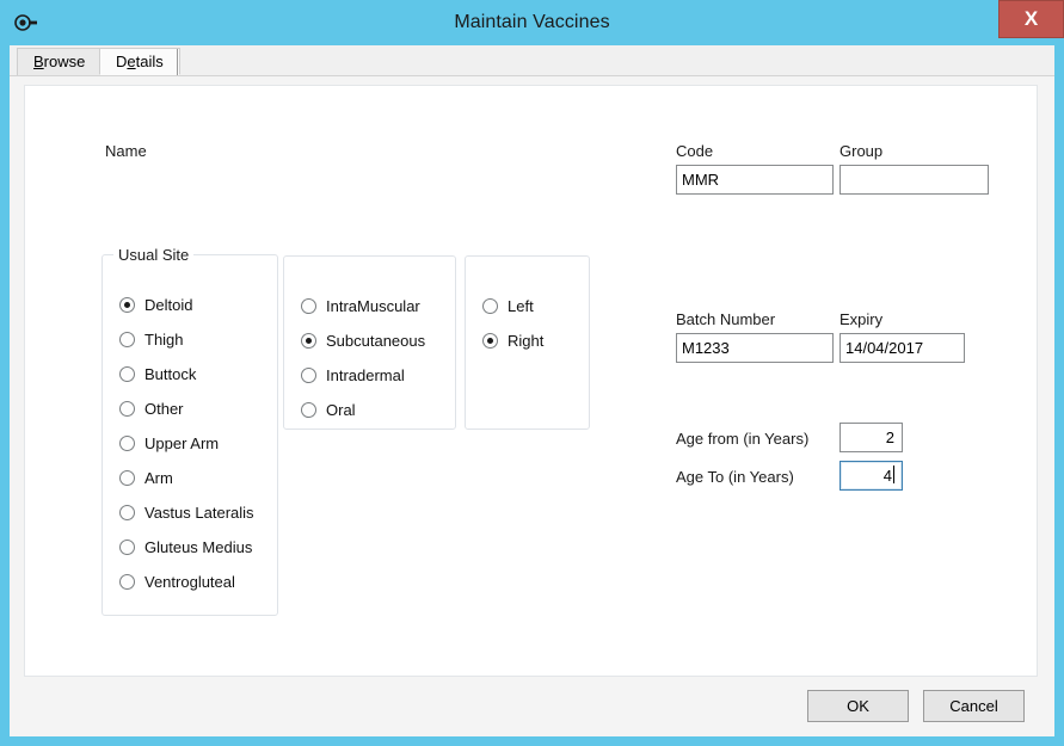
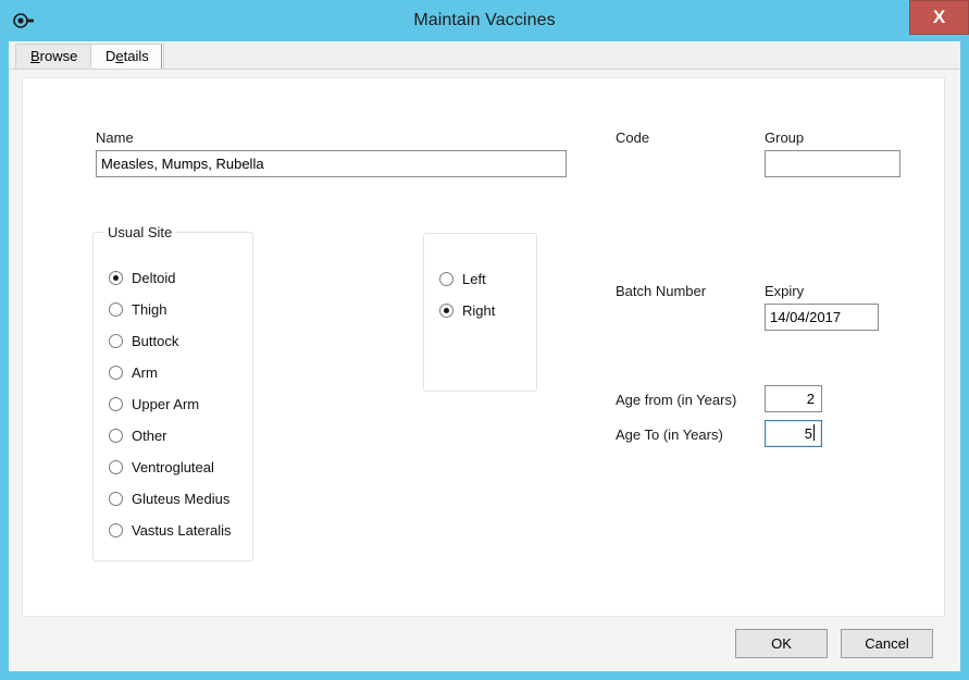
  Maintain Vaccines
  X
  Browse
  Details
  Name
+ Measles, Mumps, Rubella
  Code
- MMR
  Group
  Usual Site
  Deltoid
  Thigh
  Buttock
- Other
+ Arm
  Upper Arm
- Arm
+ Other
- Vastus Lateralis
+ Ventrogluteal
  Gluteus Medius
- Ventrogluteal
+ Vastus Lateralis
- IntraMuscular
- Subcutaneous
- Intradermal
- Oral
  Left
  Right
  Batch Number
- M1233
  Expiry
  14/04/2017
  Age from (in Years)
  2
  Age To (in Years)
- 4
+ 5
  OK
  Cancel
